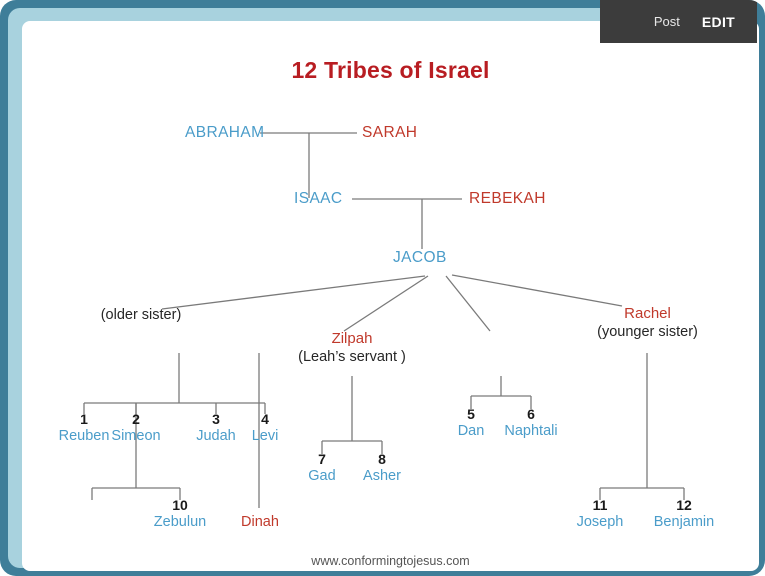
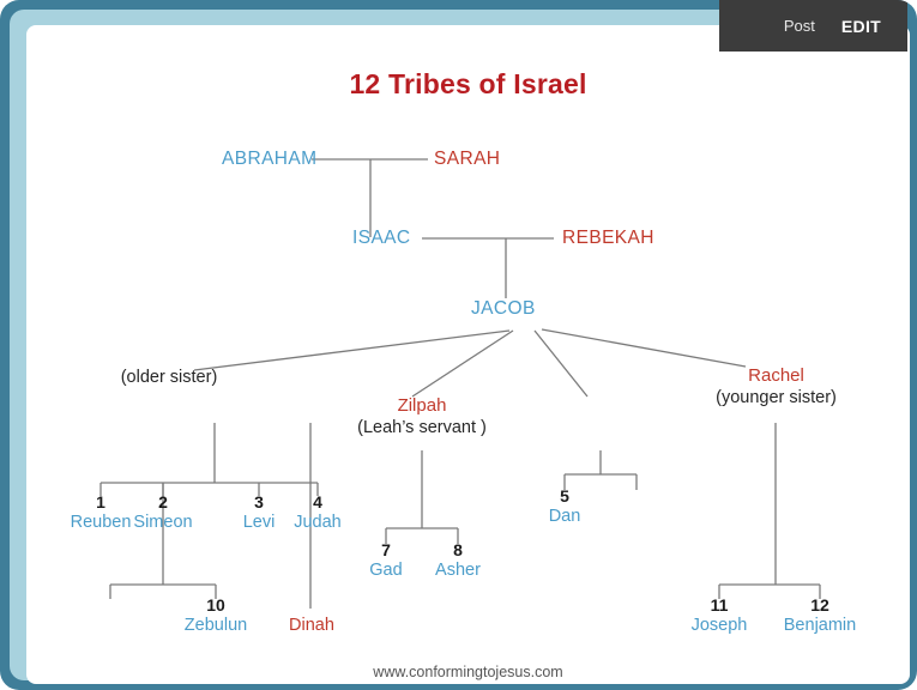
  12 Tribes of Israel
  ABRAHAM
  SARAH
  ISAAC
  REBEKAH
  JACOB
  (older sister)
  Zilpah
  (Leah’s servant )
  Rachel
  (younger sister)
  1
  Reuben
  2
  Simeon
  3
- Judah
+ Levi
  4
- Levi
+ Judah
  5
  Dan
- 6
- Naphtali
  7
  Gad
  8
  Asher
  10
  Zebulun
  Dinah
  11
  Joseph
  12
  Benjamin
  www.conformingtojesus.com
  Post
  EDIT
